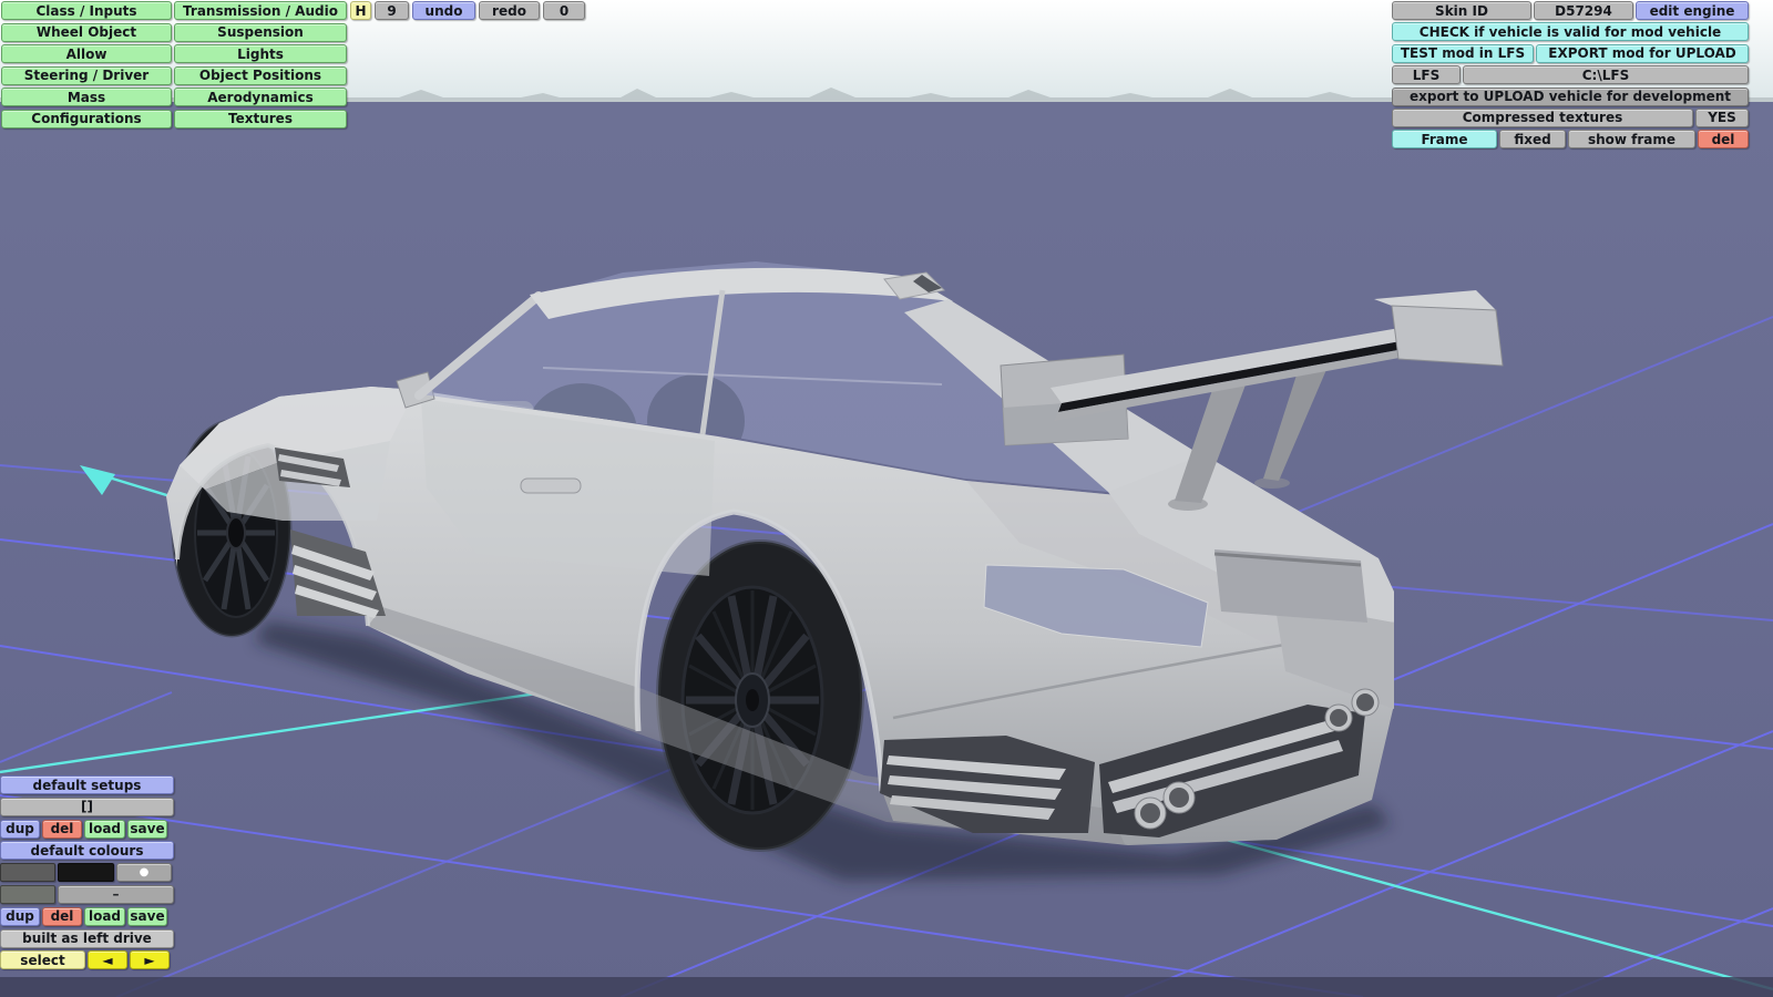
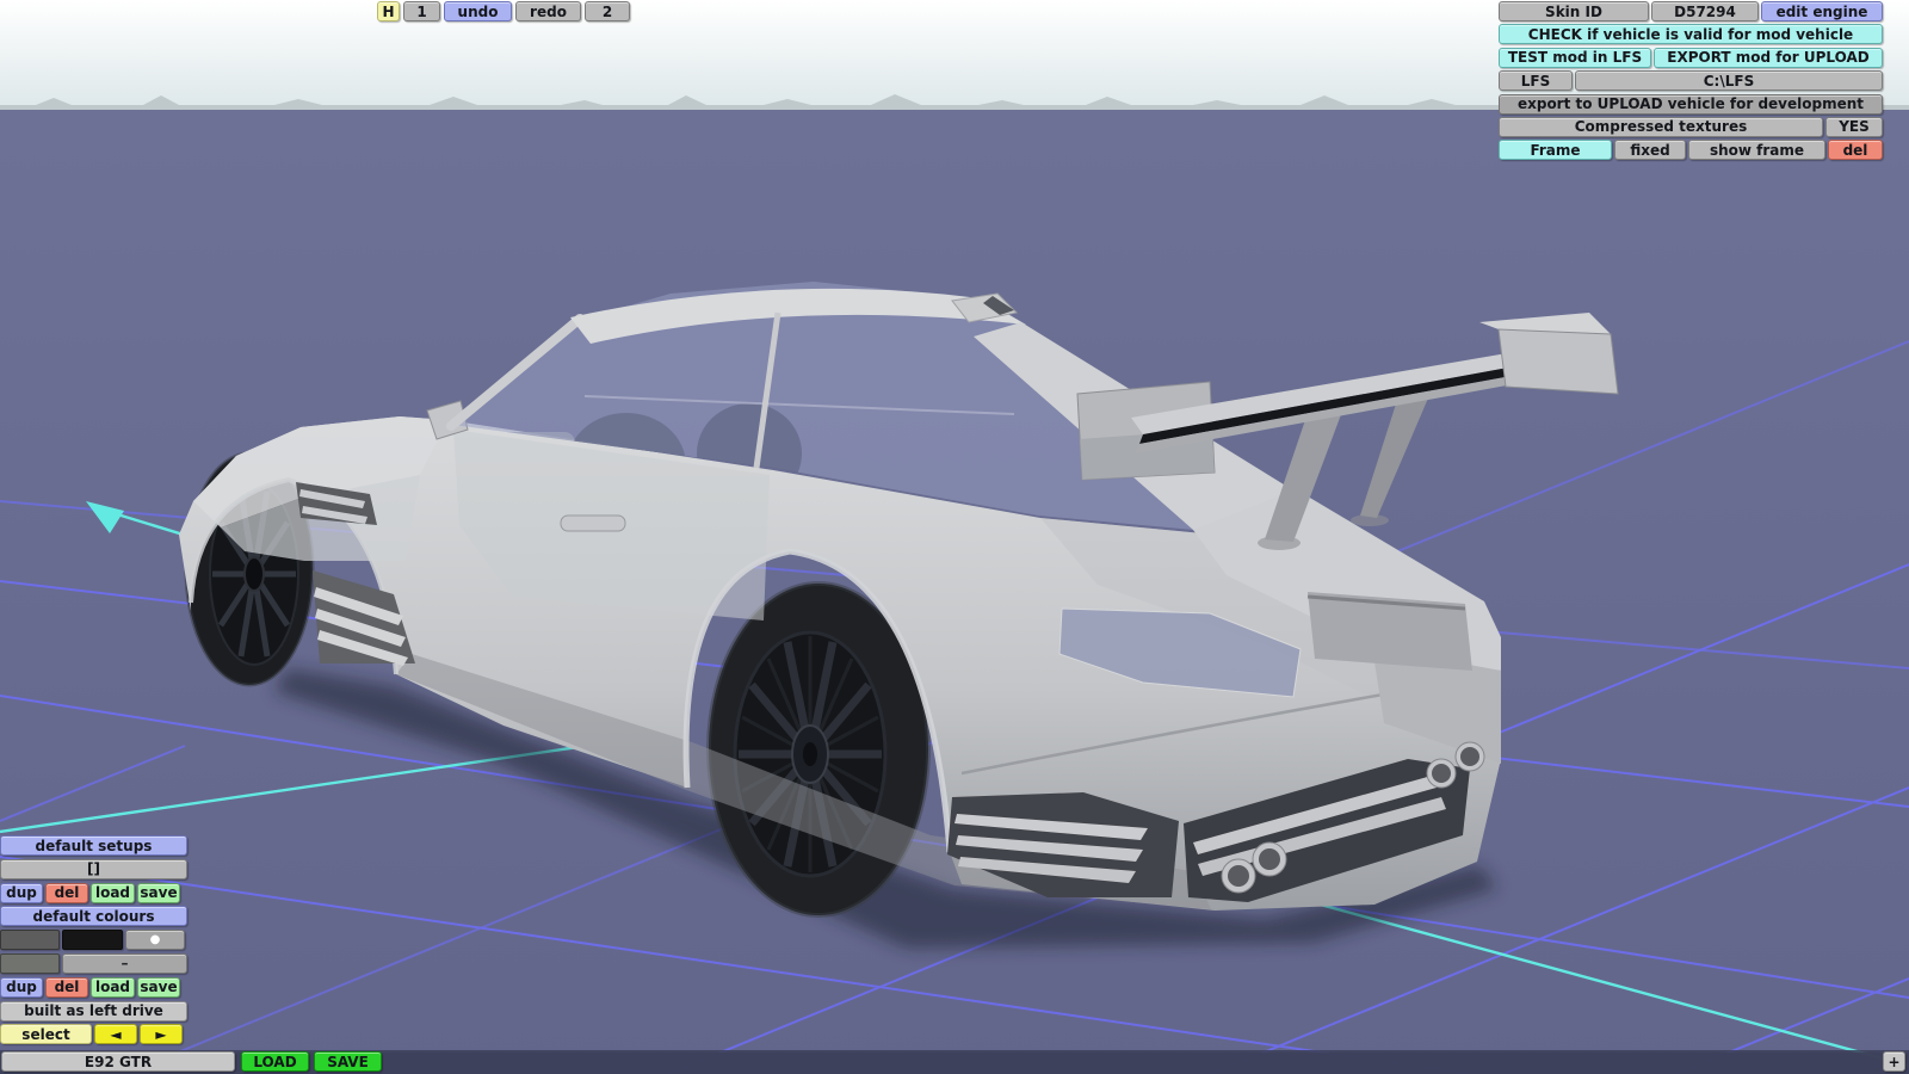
- Class / Inputs
- Transmission / Audio
- Wheel Object
- Suspension
- Allow
- Lights
- Steering / Driver
- Object Positions
- Mass
- Aerodynamics
- Configurations
- Textures
  H
- 9
+ 1
  undo
  redo
- 0
+ 2
  Skin ID
  D57294
  edit engine
  CHECK if vehicle is valid for mod vehicle
  TEST mod in LFS
  EXPORT mod for UPLOAD
  LFS
  C:\LFS
  export to UPLOAD vehicle for development
  Compressed textures
  YES
  Frame
  fixed
  show frame
  del
  default setups
  []
  dup
  del
  load
  save
  default colours
  ●
  –
  dup
  del
  load
  save
  built as left drive
  select
  ◄
  ►
+ E92 GTR
+ LOAD
+ SAVE
+ +
